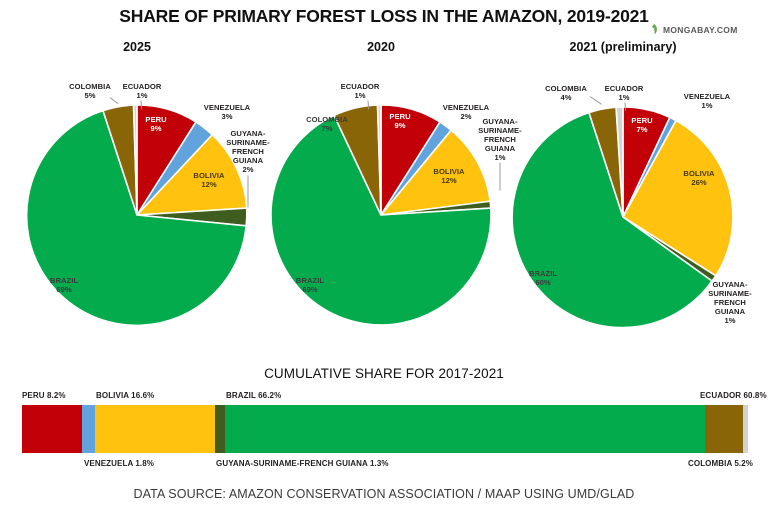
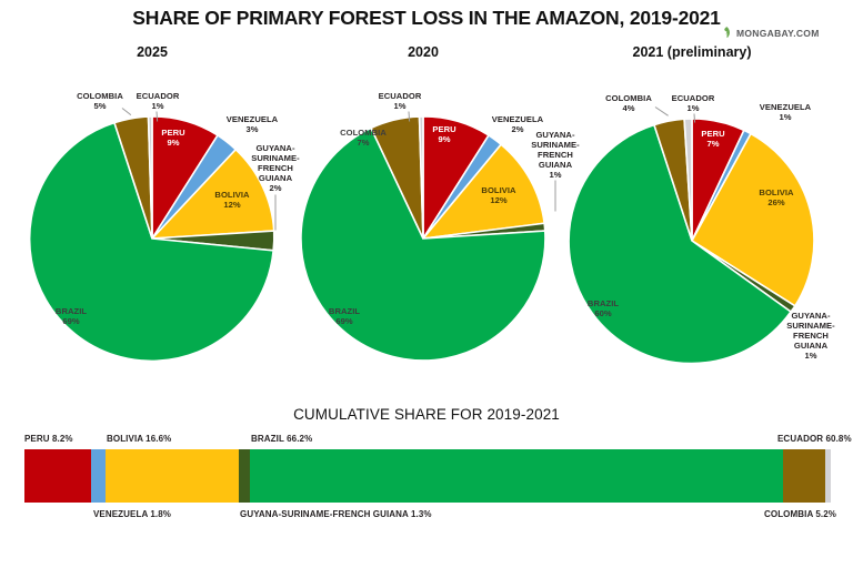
  SHARE OF PRIMARY FOREST LOSS IN THE AMAZON, 2019-2021
  MONGABAY.COM
  2025
  COLOMBIA
  5%
  ECUADOR
  1%
  PERU
  9%
  VENEZUELA
  3%
  GUYANA-SURINAME-FRENCH GUIANA
  2%
  BOLIVIA
  12%
  BRAZIL
  69%
  2020
  ECUADOR
  1%
  COLOMBIA
  7%
  PERU
  9%
  VENEZUELA
  2%
  GUYANA-SURINAME-FRENCH GUIANA
  1%
  BOLIVIA
  12%
  BRAZIL
  69%
  2021 (preliminary)
  COLOMBIA
  4%
  ECUADOR
  1%
  PERU
  7%
  VENEZUELA
  1%
  BOLIVIA
  26%
  GUYANA-SURINAME-FRENCH GUIANA
  1%
  BRAZIL
  60%
- CUMULATIVE SHARE FOR 2017-2021
+ CUMULATIVE SHARE FOR 2019-2021
  PERU 8.2%
  VENEZUELA 1.8%
  BOLIVIA 16.6%
  GUYANA-SURINAME-FRENCH GUIANA 1.3%
  BRAZIL 66.2%
  COLOMBIA 5.2%
  ECUADOR 60.8%
- DATA SOURCE: AMAZON CONSERVATION ASSOCIATION / MAAP USING UMD/GLAD
